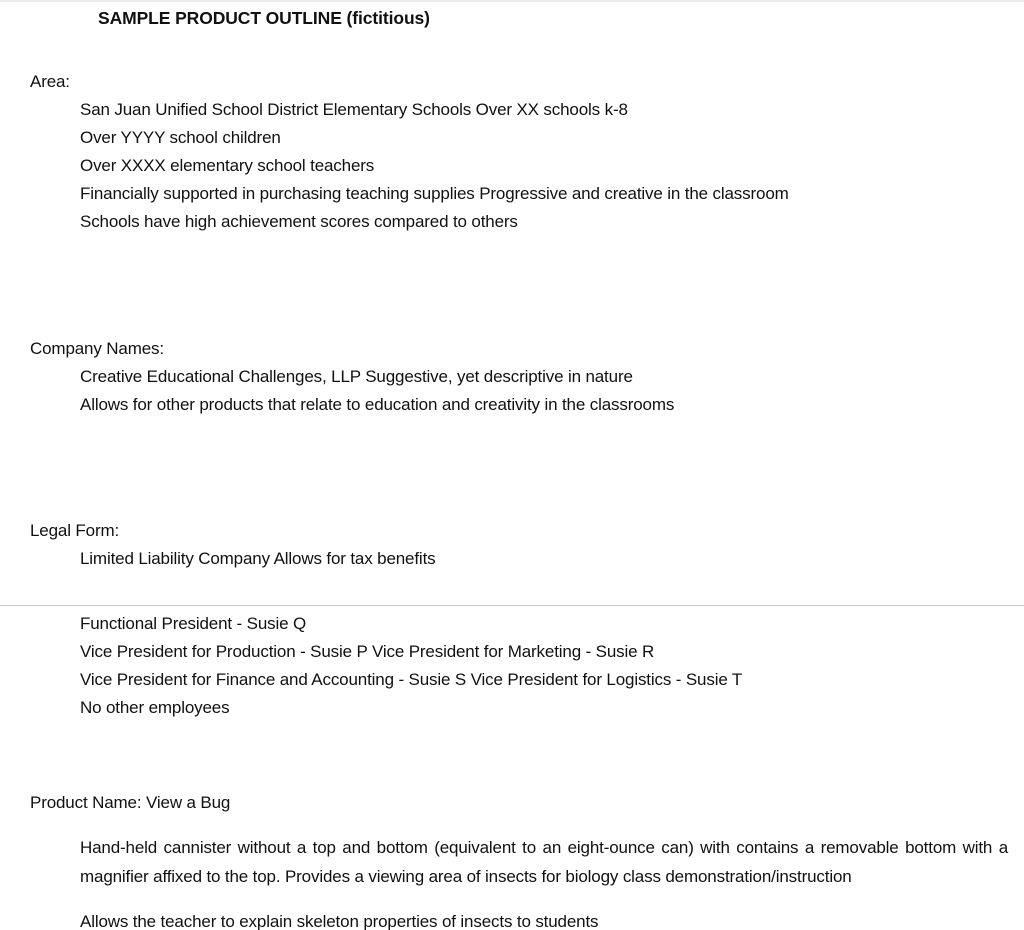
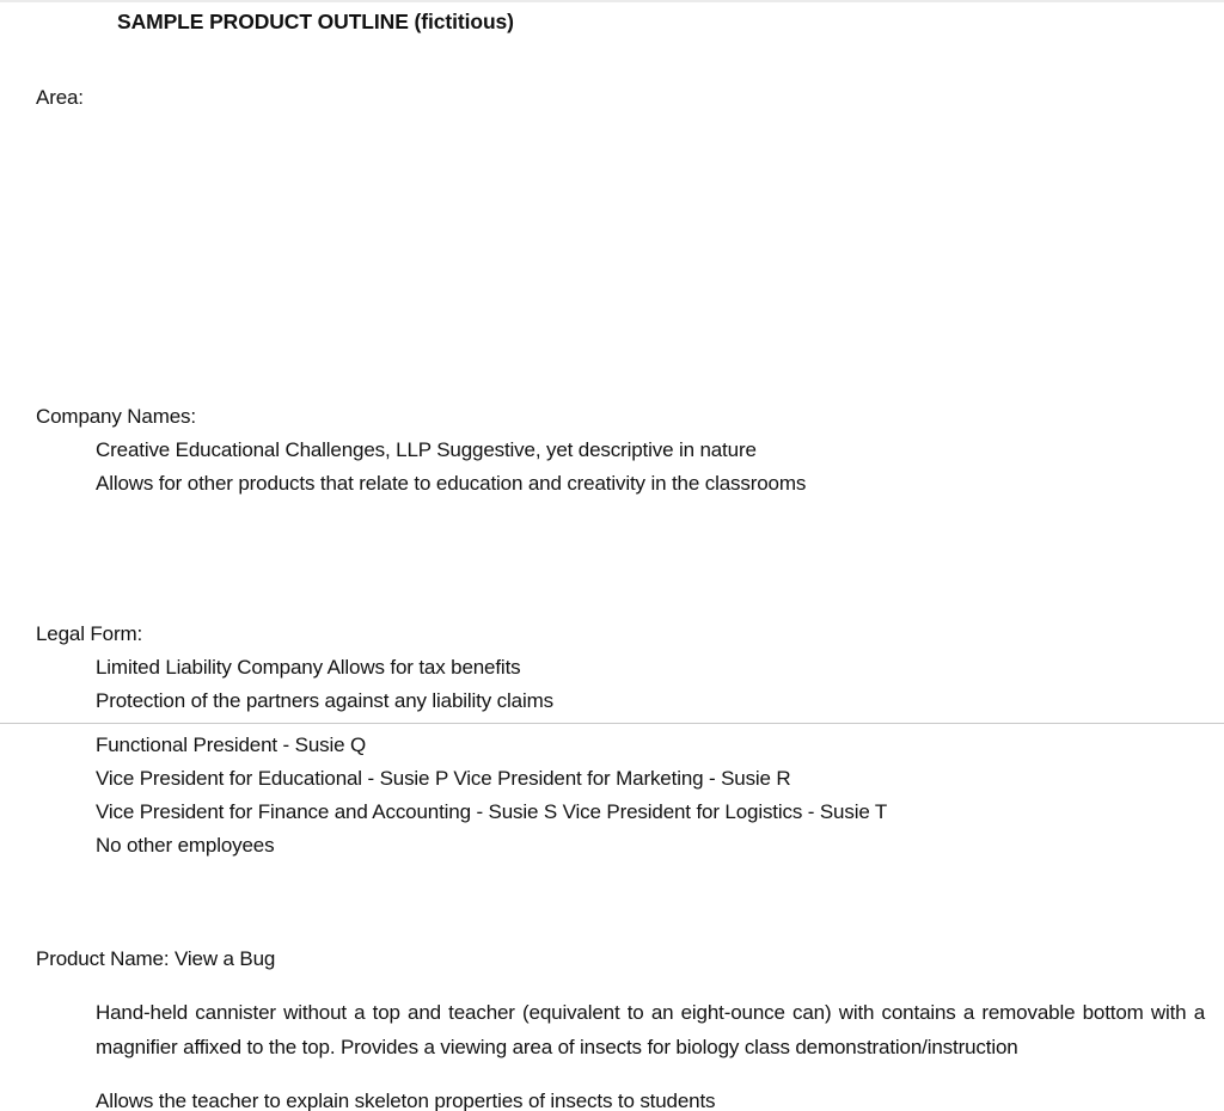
  SAMPLE PRODUCT OUTLINE (fictitious)
  Area:
- San Juan Unified School District Elementary Schools Over XX schools k-8
- Over YYYY school children
- Over XXXX elementary school teachers
- Financially supported in purchasing teaching supplies Progressive and creative in the classroom
- Schools have high achievement scores compared to others
  Company Names:
  Creative Educational Challenges, LLP Suggestive, yet descriptive in nature
  Allows for other products that relate to education and creativity in the classrooms
  Legal Form:
  Limited Liability Company Allows for tax benefits
+ Protection of the partners against any liability claims
  Functional President - Susie Q
- Vice President for Production - Susie P Vice President for Marketing - Susie R
+ Vice President for Educational - Susie P Vice President for Marketing - Susie R
  Vice President for Finance and Accounting - Susie S Vice President for Logistics - Susie T
  No other employees
  Product Name: View a Bug
- Hand-held cannister without a top and bottom (equivalent to an eight-ounce can) with contains a removable bottom with a magnifier affixed to the top. Provides a viewing area of insects for biology class demonstration/instruction
+ Hand-held cannister without a top and teacher (equivalent to an eight-ounce can) with contains a removable bottom with a magnifier affixed to the top. Provides a viewing area of insects for biology class demonstration/instruction
  Allows the teacher to explain skeleton properties of insects to students
